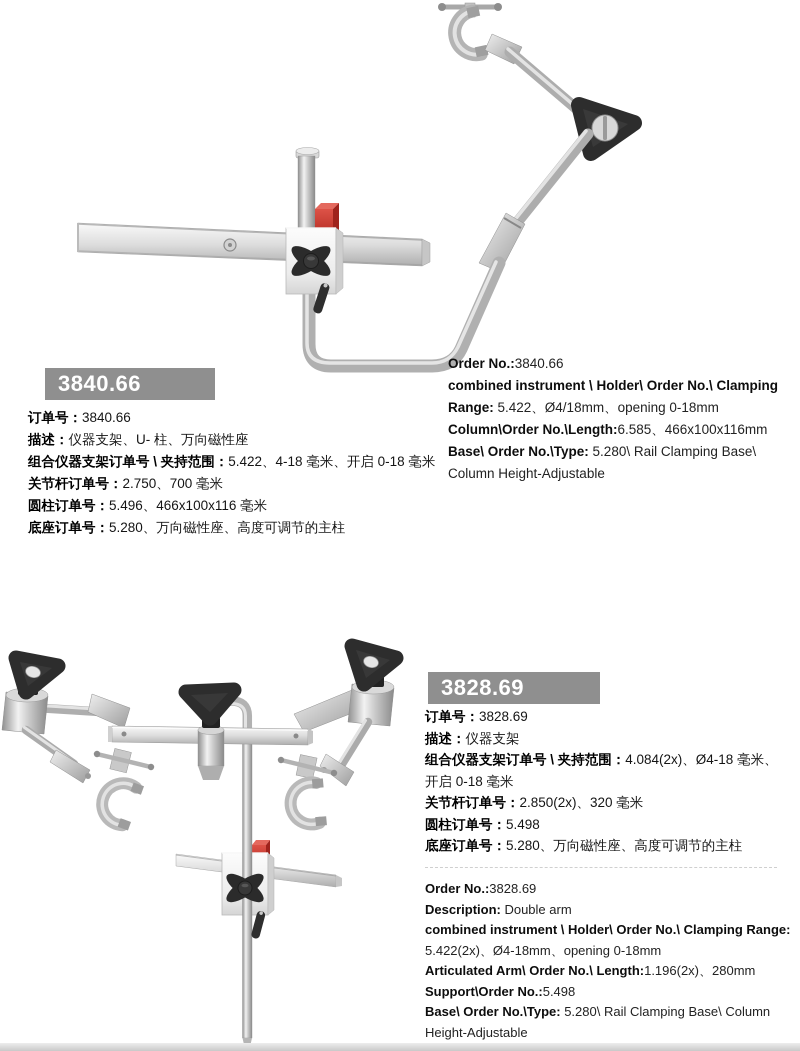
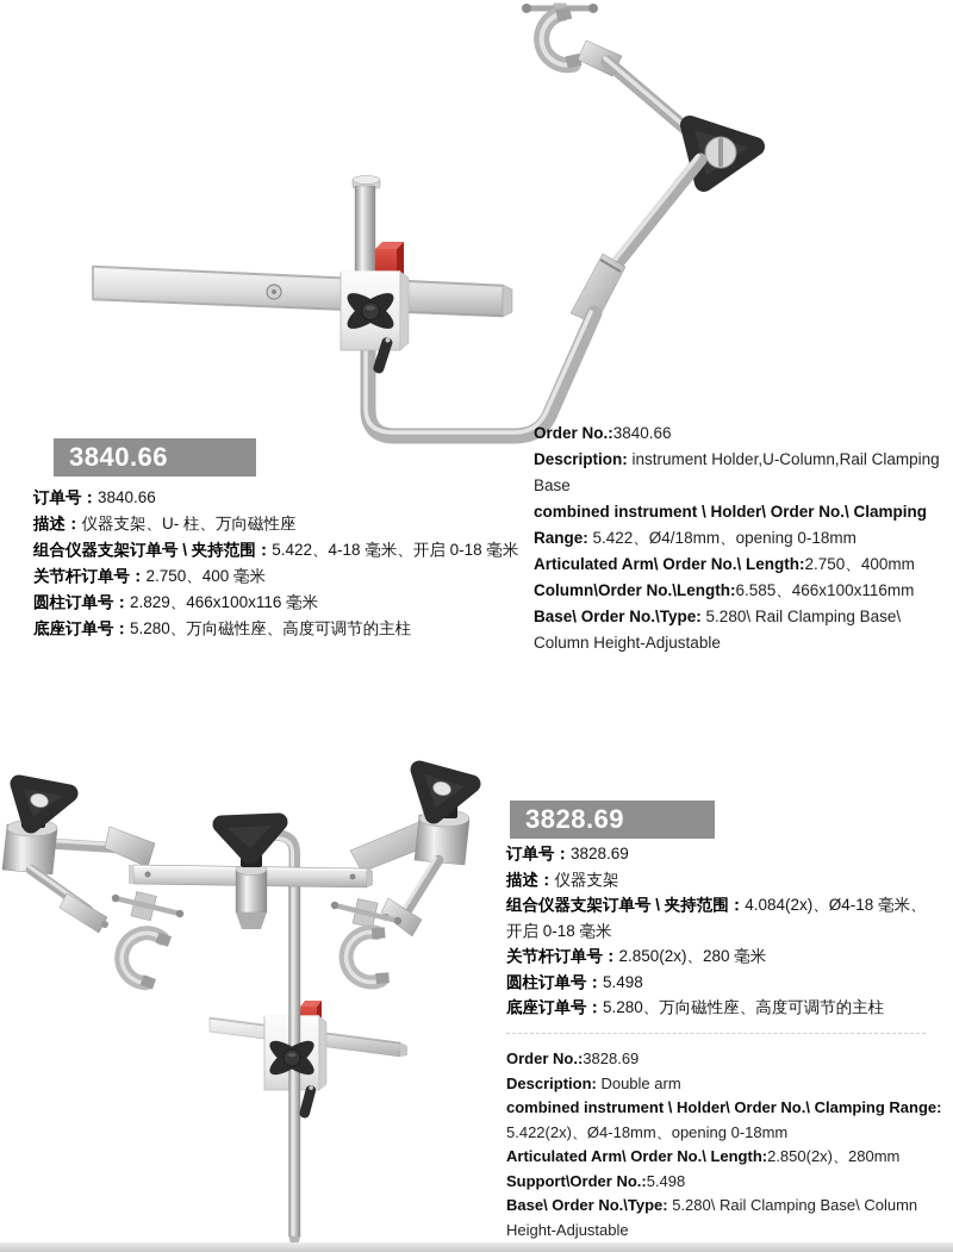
  3840.66
  订单号：3840.66
  描述：仪器支架、U- 柱、万向磁性座
  组合仪器支架订单号 \ 夹持范围：5.422、4-18 毫米、开启 0-18 毫米
- 关节杆订单号：2.750、700 毫米
+ 关节杆订单号：2.750、400 毫米
- 圆柱订单号：5.496、466x100x116 毫米
+ 圆柱订单号：2.829、466x100x116 毫米
  底座订单号：5.280、万向磁性座、高度可调节的主柱
  Order No.:3840.66
+ Description: instrument Holder,U-Column,Rail Clamping Base
  combined instrument \ Holder\ Order No.\ Clamping Range: 5.422、Ø4/18mm、opening 0-18mm
+ Articulated Arm\ Order No.\ Length:2.750、400mm
  Column\Order No.\Length:6.585、466x100x116mm
  Base\ Order No.\Type: 5.280\ Rail Clamping Base\ Column Height-Adjustable
  3828.69
  订单号：3828.69
  描述：仪器支架
  组合仪器支架订单号 \ 夹持范围：4.084(2x)、Ø4-18 毫米、开启 0-18 毫米
- 关节杆订单号：2.850(2x)、320 毫米
+ 关节杆订单号：2.850(2x)、280 毫米
  圆柱订单号：5.498
  底座订单号：5.280、万向磁性座、高度可调节的主柱
  Order No.:3828.69
  Description: Double arm
  combined instrument \ Holder\ Order No.\ Clamping Range: 5.422(2x)、Ø4-18mm、opening 0-18mm
- Articulated Arm\ Order No.\ Length:1.196(2x)、280mm
+ Articulated Arm\ Order No.\ Length:2.850(2x)、280mm
  Support\Order No.:5.498
  Base\ Order No.\Type: 5.280\ Rail Clamping Base\ Column Height-Adjustable
